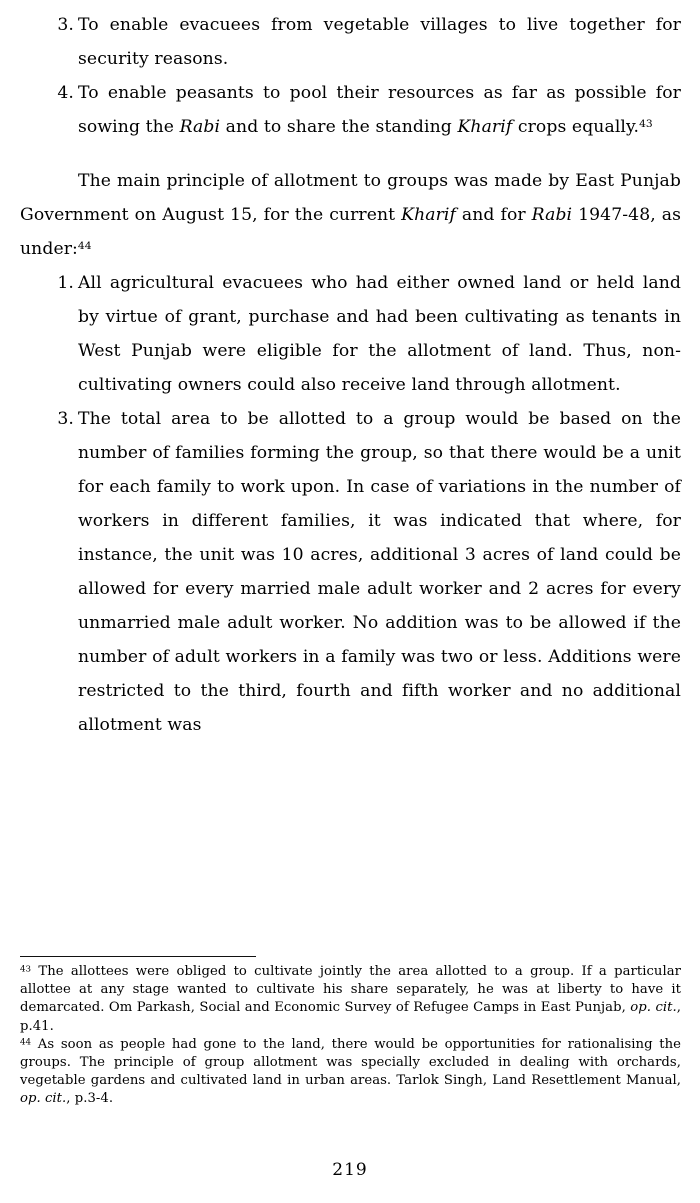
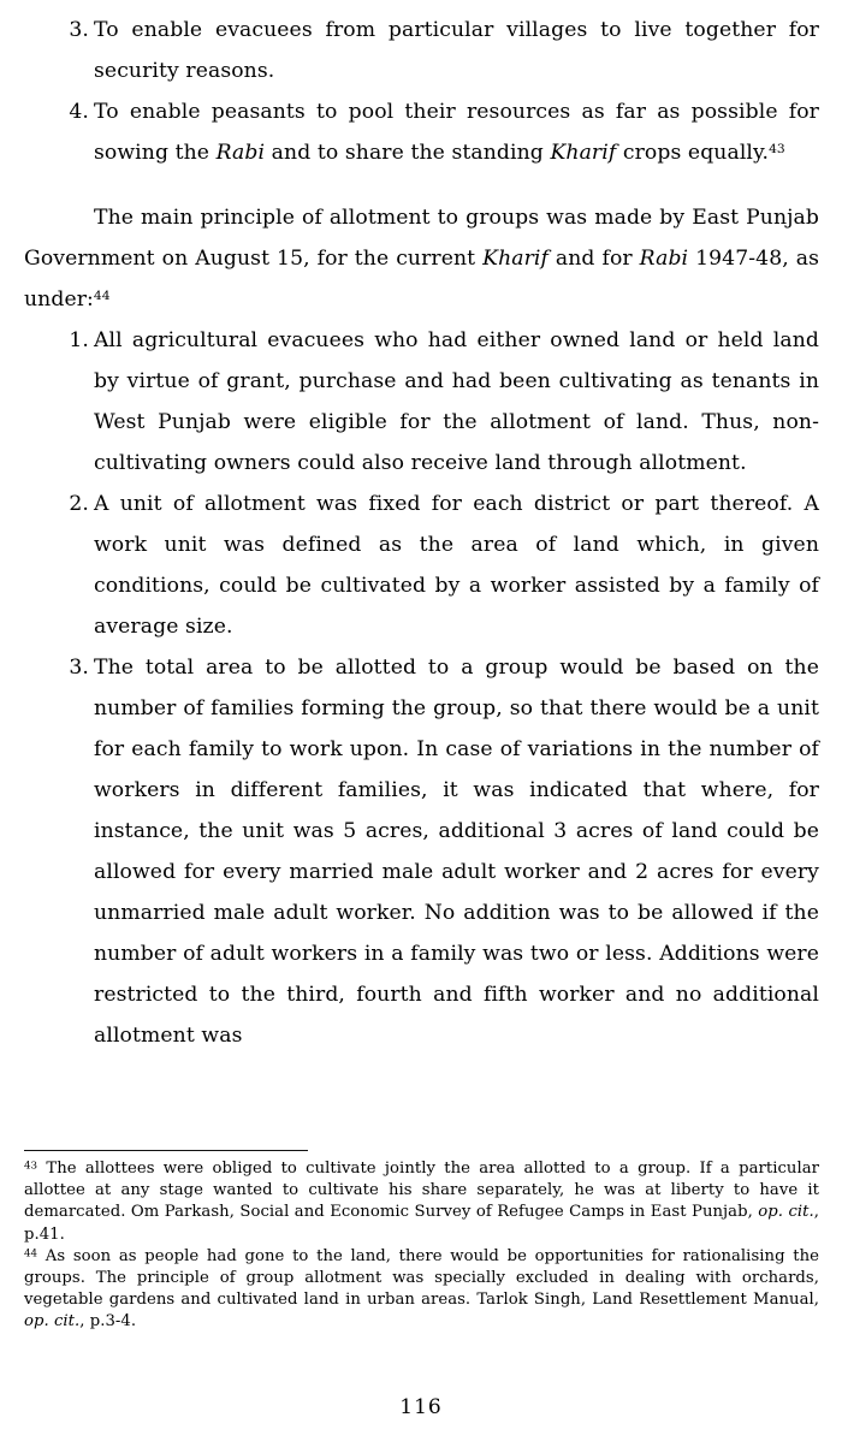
  3.
- To enable evacuees from vegetable villages to live together for security reasons.
+ To enable evacuees from particular villages to live together for security reasons.
  4.
  To enable peasants to pool their resources as far as possible for sowing the Rabi and to share the standing Kharif crops equally.43
  The main principle of allotment to groups was made by East Punjab Government on August 15, for the current Kharif and for Rabi 1947-48, as under:44
  1.
  All agricultural evacuees who had either owned land or held land by virtue of grant, purchase and had been cultivating as tenants in West Punjab were eligible for the allotment of land. Thus, non-cultivating owners could also receive land through allotment.
+ 2.
+ A unit of allotment was fixed for each district or part thereof. A work unit was defined as the area of land which, in given conditions, could be cultivated by a worker assisted by a family of average size.
  3.
- The total area to be allotted to a group would be based on the number of families forming the group, so that there would be a unit for each family to work upon. In case of variations in the number of workers in different families, it was indicated that where, for instance, the unit was 10 acres, additional 3 acres of land could be allowed for every married male adult worker and 2 acres for every unmarried male adult worker. No addition was to be allowed if the number of adult workers in a family was two or less. Additions were restricted to the third, fourth and fifth worker and no additional allotment was
+ The total area to be allotted to a group would be based on the number of families forming the group, so that there would be a unit for each family to work upon. In case of variations in the number of workers in different families, it was indicated that where, for instance, the unit was 5 acres, additional 3 acres of land could be allowed for every married male adult worker and 2 acres for every unmarried male adult worker. No addition was to be allowed if the number of adult workers in a family was two or less. Additions were restricted to the third, fourth and fifth worker and no additional allotment was
  43 The allottees were obliged to cultivate jointly the area allotted to a group. If a particular allottee at any stage wanted to cultivate his share separately, he was at liberty to have it demarcated. Om Parkash, Social and Economic Survey of Refugee Camps in East Punjab, op. cit., p.41.
  44 As soon as people had gone to the land, there would be opportunities for rationalising the groups. The principle of group allotment was specially excluded in dealing with orchards, vegetable gardens and cultivated land in urban areas. Tarlok Singh, Land Resettlement Manual, op. cit., p.3-4.
- 219
+ 116
